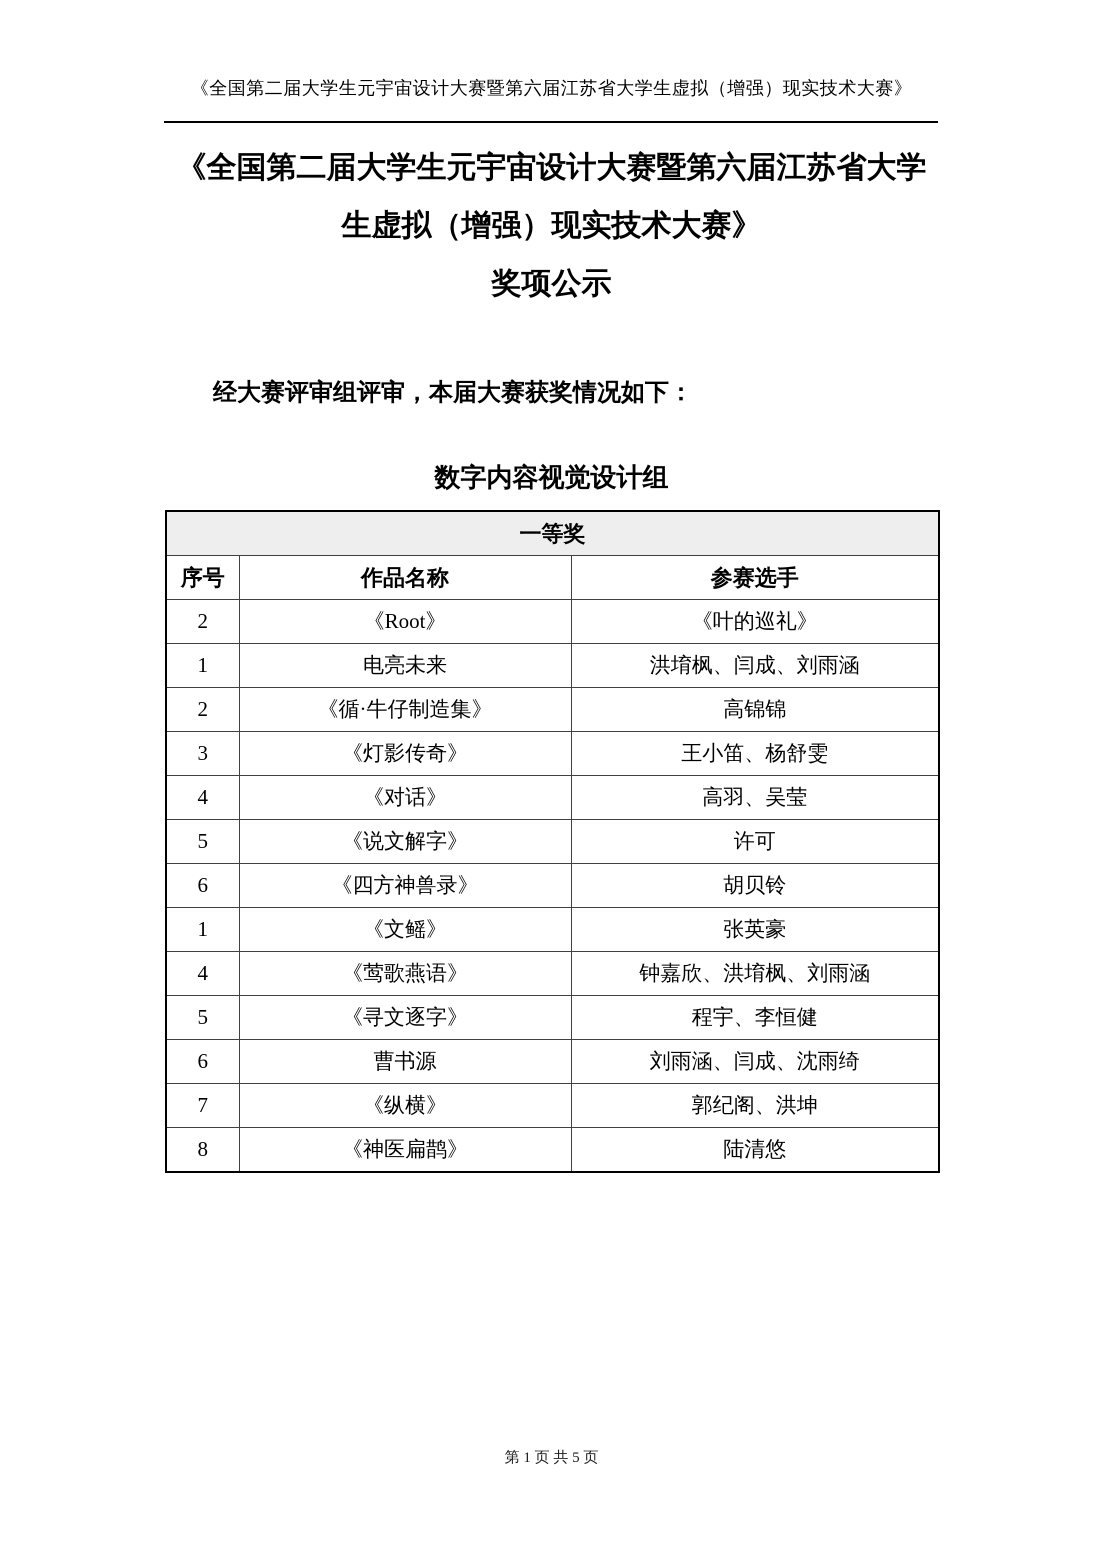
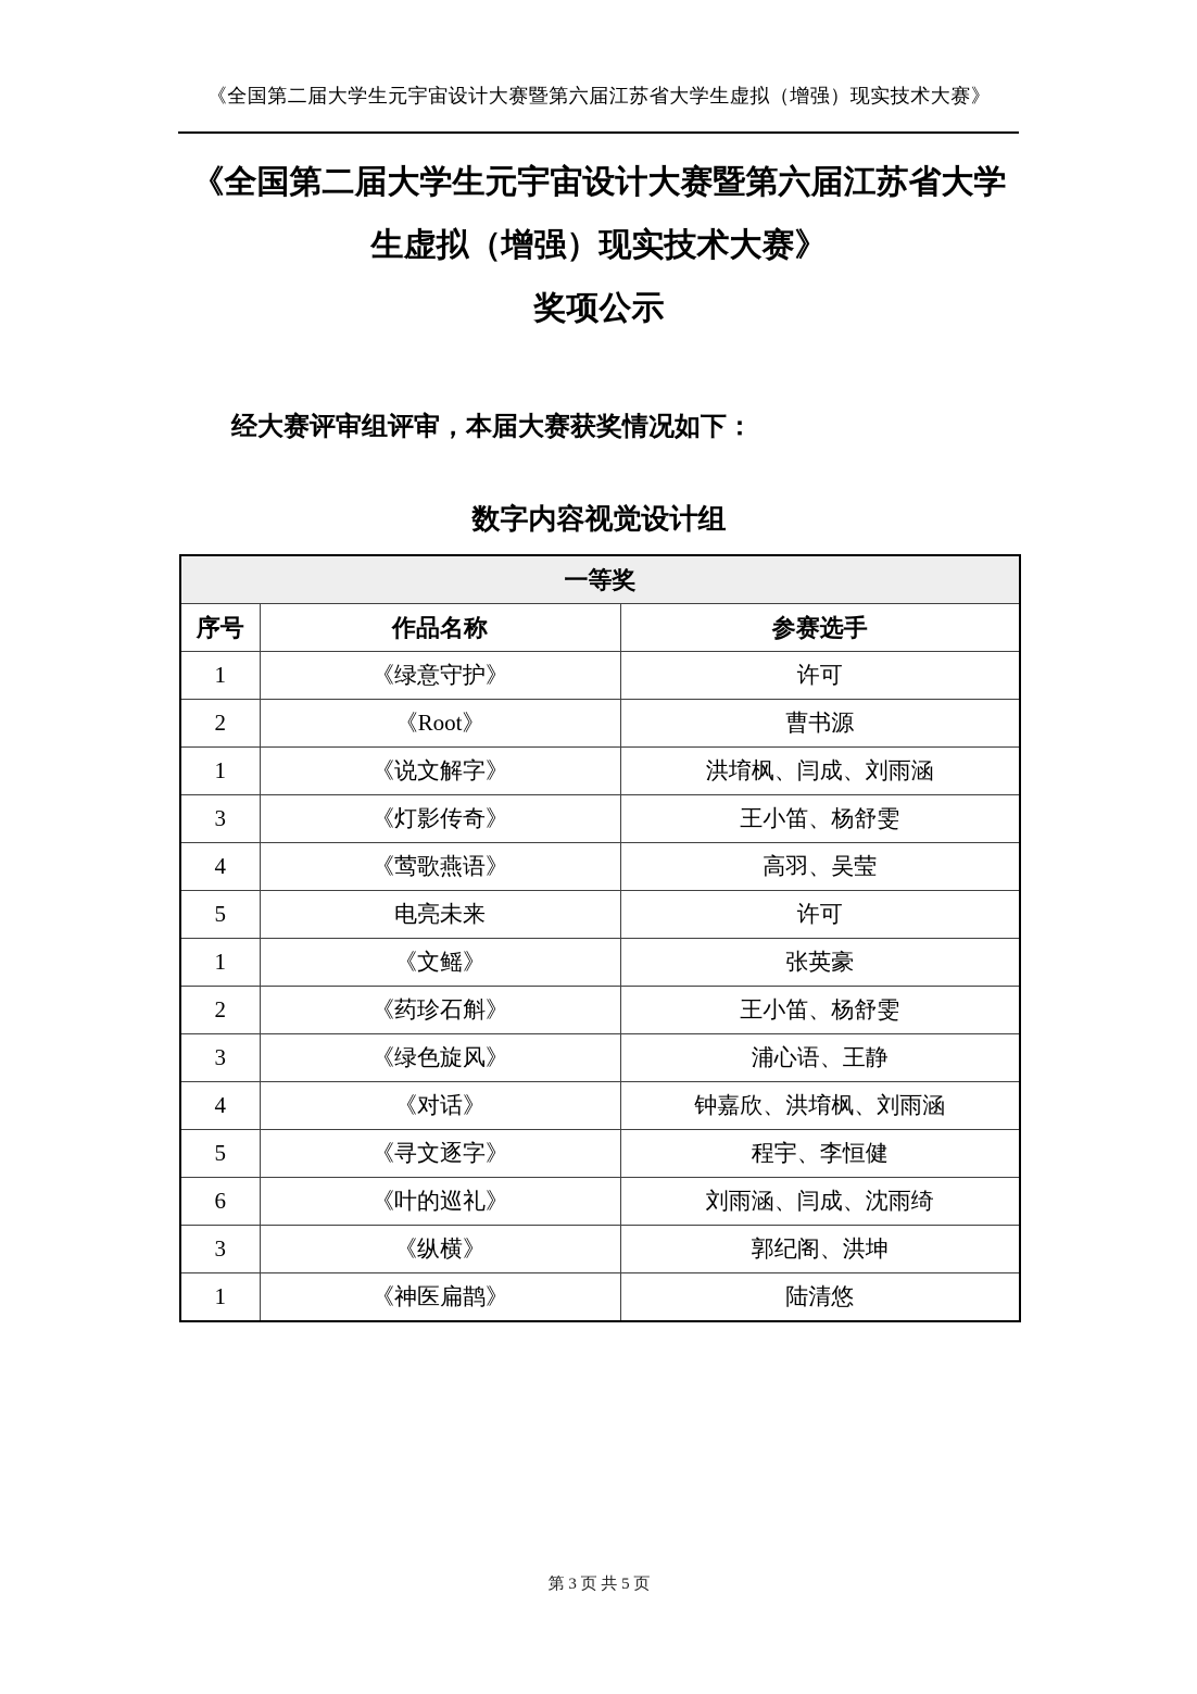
  《全国第二届大学生元宇宙设计大赛暨第六届江苏省大学生虚拟（增强）现实技术大赛》
  《全国第二届大学生元宇宙设计大赛暨第六届江苏省大学
  生虚拟（增强）现实技术大赛》
  奖项公示
  经大赛评审组评审，本届大赛获奖情况如下：
  数字内容视觉设计组
  一等奖
  序号	作品名称	参赛选手
+ 1	《绿意守护》	许可
- 2	《Root》	《叶的巡礼》
+ 2	《Root》	曹书源
- 1	电亮未来	洪堉枫、闫成、刘雨涵
+ 1	《说文解字》	洪堉枫、闫成、刘雨涵
- 2	《循·牛仔制造集》	高锦锦
  3	《灯影传奇》	王小笛、杨舒雯
- 4	《对话》	高羽、吴莹
+ 4	《莺歌燕语》	高羽、吴莹
- 5	《说文解字》	许可
+ 5	电亮未来	许可
- 6	《四方神兽录》	胡贝铃
  1	《文鳐》	张英豪
+ 2	《药珍石斛》	王小笛、杨舒雯
+ 3	《绿色旋风》	浦心语、王静
- 4	《莺歌燕语》	钟嘉欣、洪堉枫、刘雨涵
+ 4	《对话》	钟嘉欣、洪堉枫、刘雨涵
  5	《寻文逐字》	程宇、李恒健
- 6	曹书源	刘雨涵、闫成、沈雨绮
+ 6	《叶的巡礼》	刘雨涵、闫成、沈雨绮
- 7	《纵横》	郭纪阁、洪坤
+ 3	《纵横》	郭纪阁、洪坤
- 8	《神医扁鹊》	陆清悠
+ 1	《神医扁鹊》	陆清悠
- 第 1 页 共 5 页
+ 第 3 页 共 5 页
